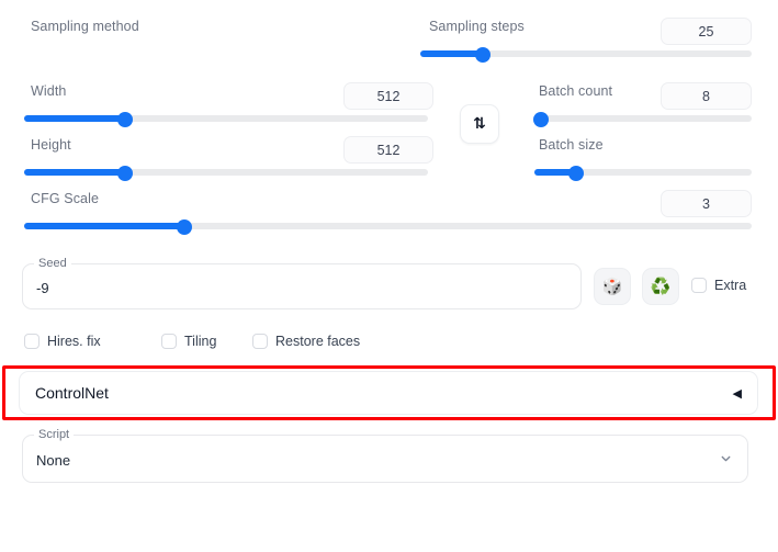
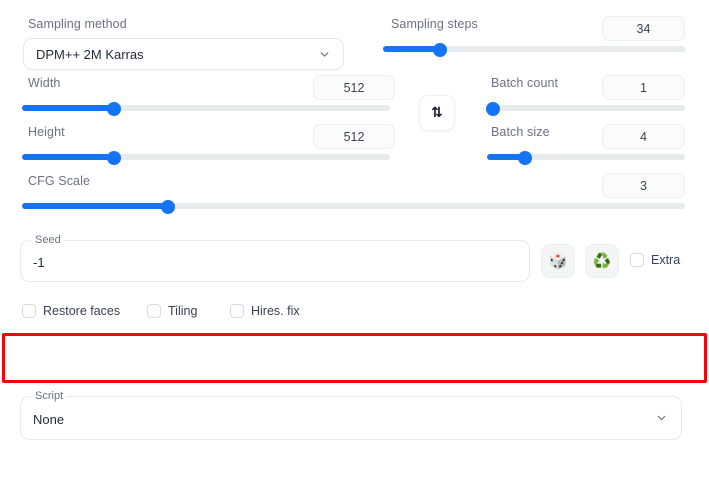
  Sampling method
+ DPM++ 2M Karras
  Sampling steps
- 25
+ 34
  Width
  512
  Height
  512
  ⇅
  Batch count
- 8
+ 1
  Batch size
+ 4
  CFG Scale
  3
  Seed
- -9
+ -1
  🎲
  ♻️
  Extra
- Hires. fix
+ Restore faces
  Tiling
- Restore faces
+ Hires. fix
- ControlNet
- ◀
  Script
  None
